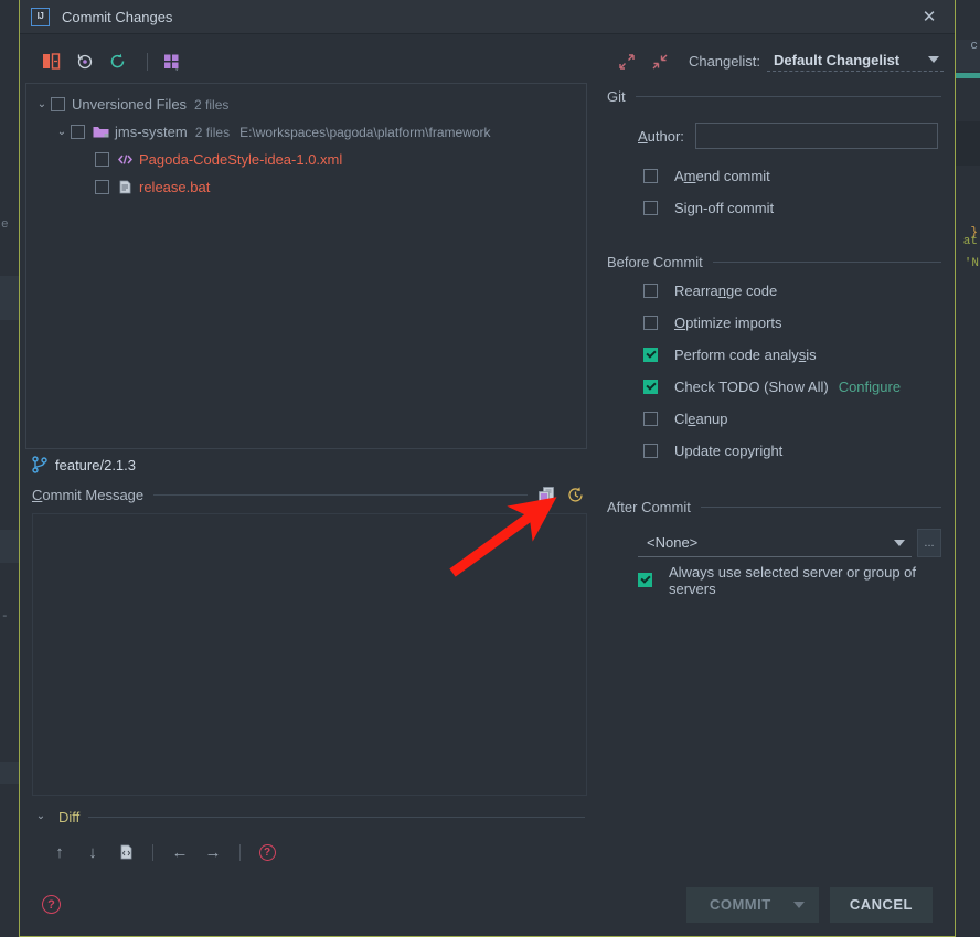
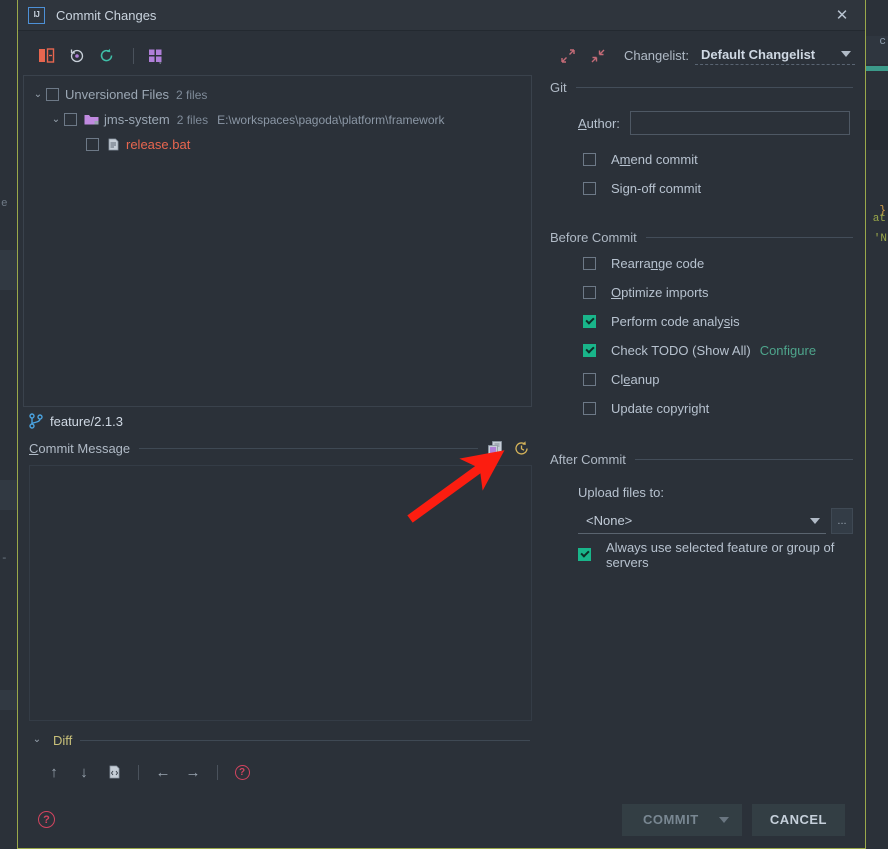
  e
  -
  c
  }
  'N
  at
  IJ
  Commit Changes
  ✕
  Changelist:
  Default Changelist
  ⌄
  Unversioned Files
  2 files
  ⌄
  jms-system
  2 files
  E:\workspaces\pagoda\platform\framework
- Pagoda-CodeStyle-idea-1.0.xml
  release.bat
  feature/2.1.3
  Commit Message
  ⌄
  Diff
  ↑
  ↓
  ←
  →
  ?
  Git
  Author:
  Amend commit
  Sign-off commit
  Before Commit
  Rearrange code
  Optimize imports
  Perform code analysis
  Check TODO (Show All)
  Configure
  Cleanup
  Update copyright
  After Commit
+ Upload files to:
  <None>
  ...
- Always use selected server or group of servers
+ Always use selected feature or group of servers
  ?
  COMMIT
  CANCEL
